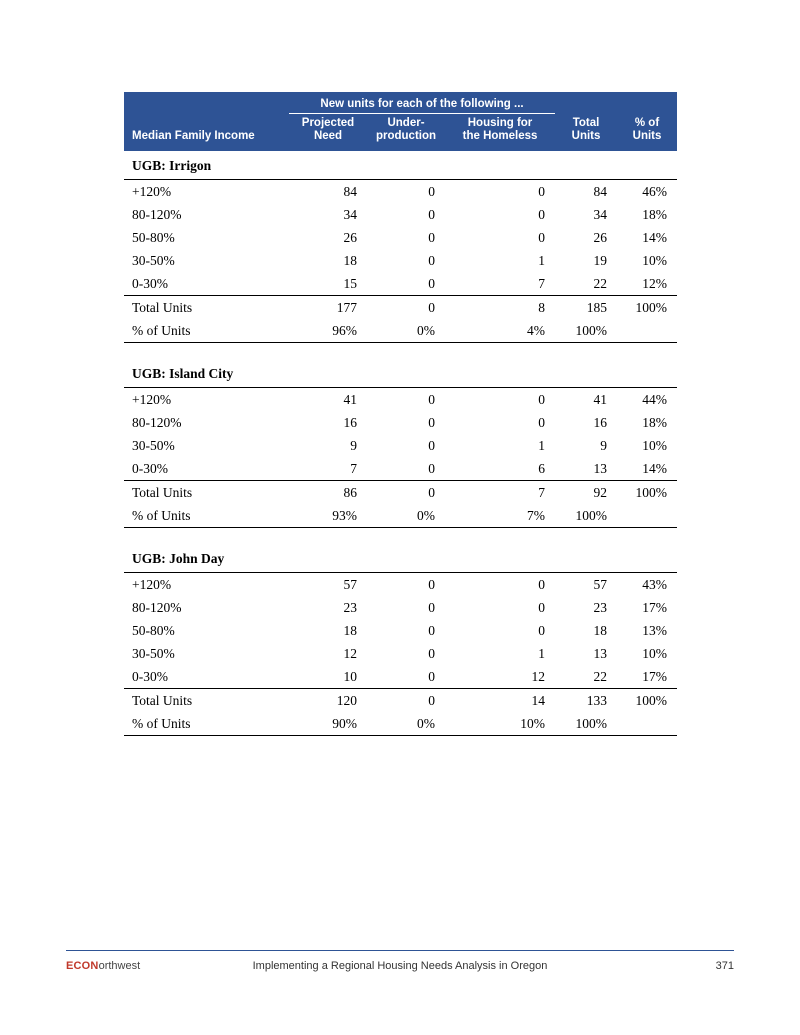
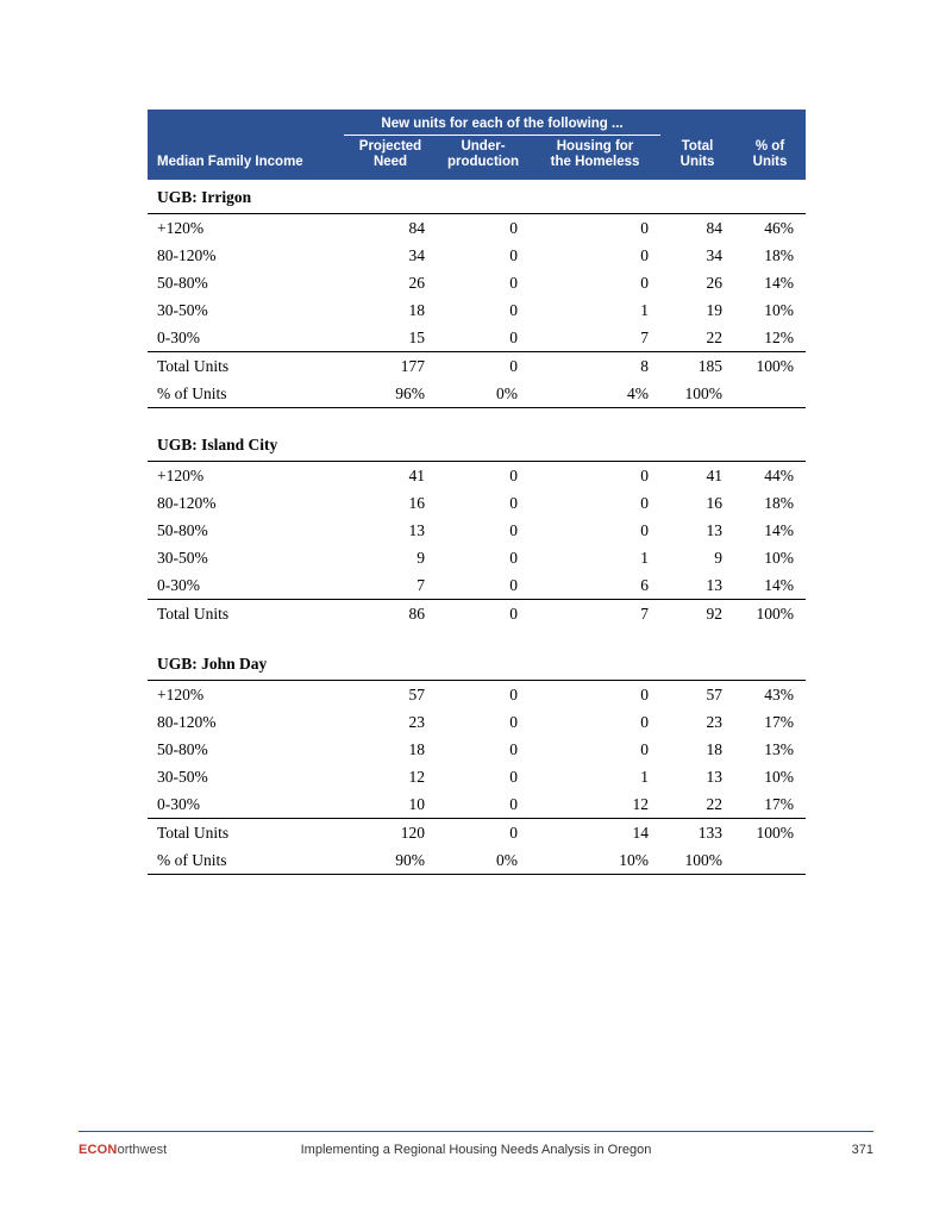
  	New units for each of the following ...
  Median Family Income	Projected Need	Under- production	Housing for the Homeless	Total Units	% of Units
  UGB: Irrigon
  +120%	84	0	0	84	46%
  80-120%	34	0	0	34	18%
  50-80%	26	0	0	26	14%
  30-50%	18	0	1	19	10%
  0-30%	15	0	7	22	12%
  Total Units	177	0	8	185	100%
  % of Units	96%	0%	4%	100%
  UGB: Island City
  +120%	41	0	0	41	44%
  80-120%	16	0	0	16	18%
+ 50-80%	13	0	0	13	14%
  30-50%	9	0	1	9	10%
  0-30%	7	0	6	13	14%
  Total Units	86	0	7	92	100%
- % of Units	93%	0%	7%	100%
  UGB: John Day
  +120%	57	0	0	57	43%
  80-120%	23	0	0	23	17%
  50-80%	18	0	0	18	13%
  30-50%	12	0	1	13	10%
  0-30%	10	0	12	22	17%
  Total Units	120	0	14	133	100%
  % of Units	90%	0%	10%	100%
  ECONorthwest
  Implementing a Regional Housing Needs Analysis in Oregon
  371
